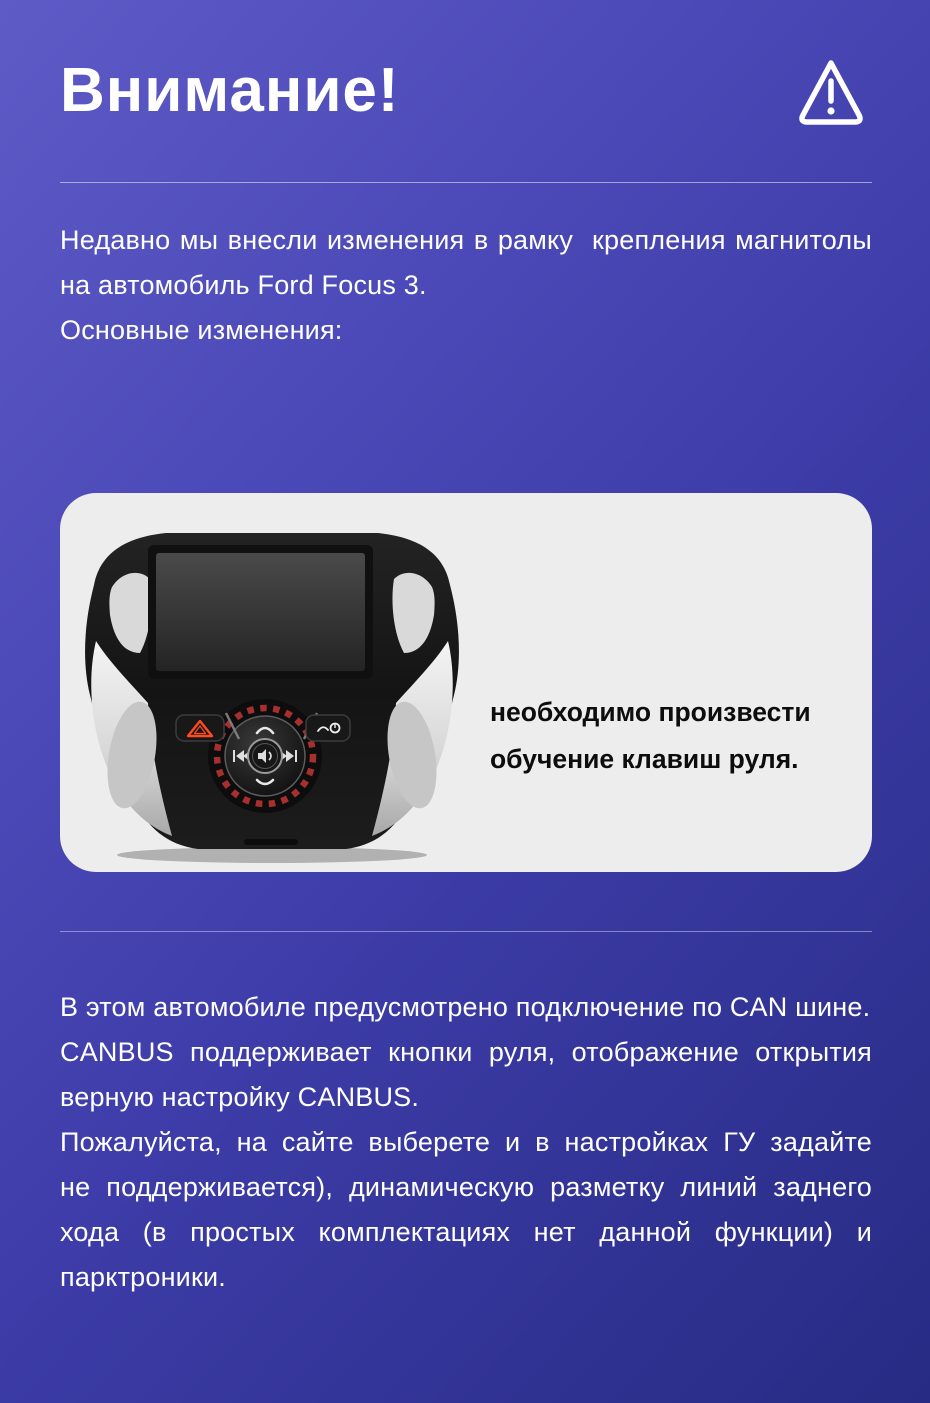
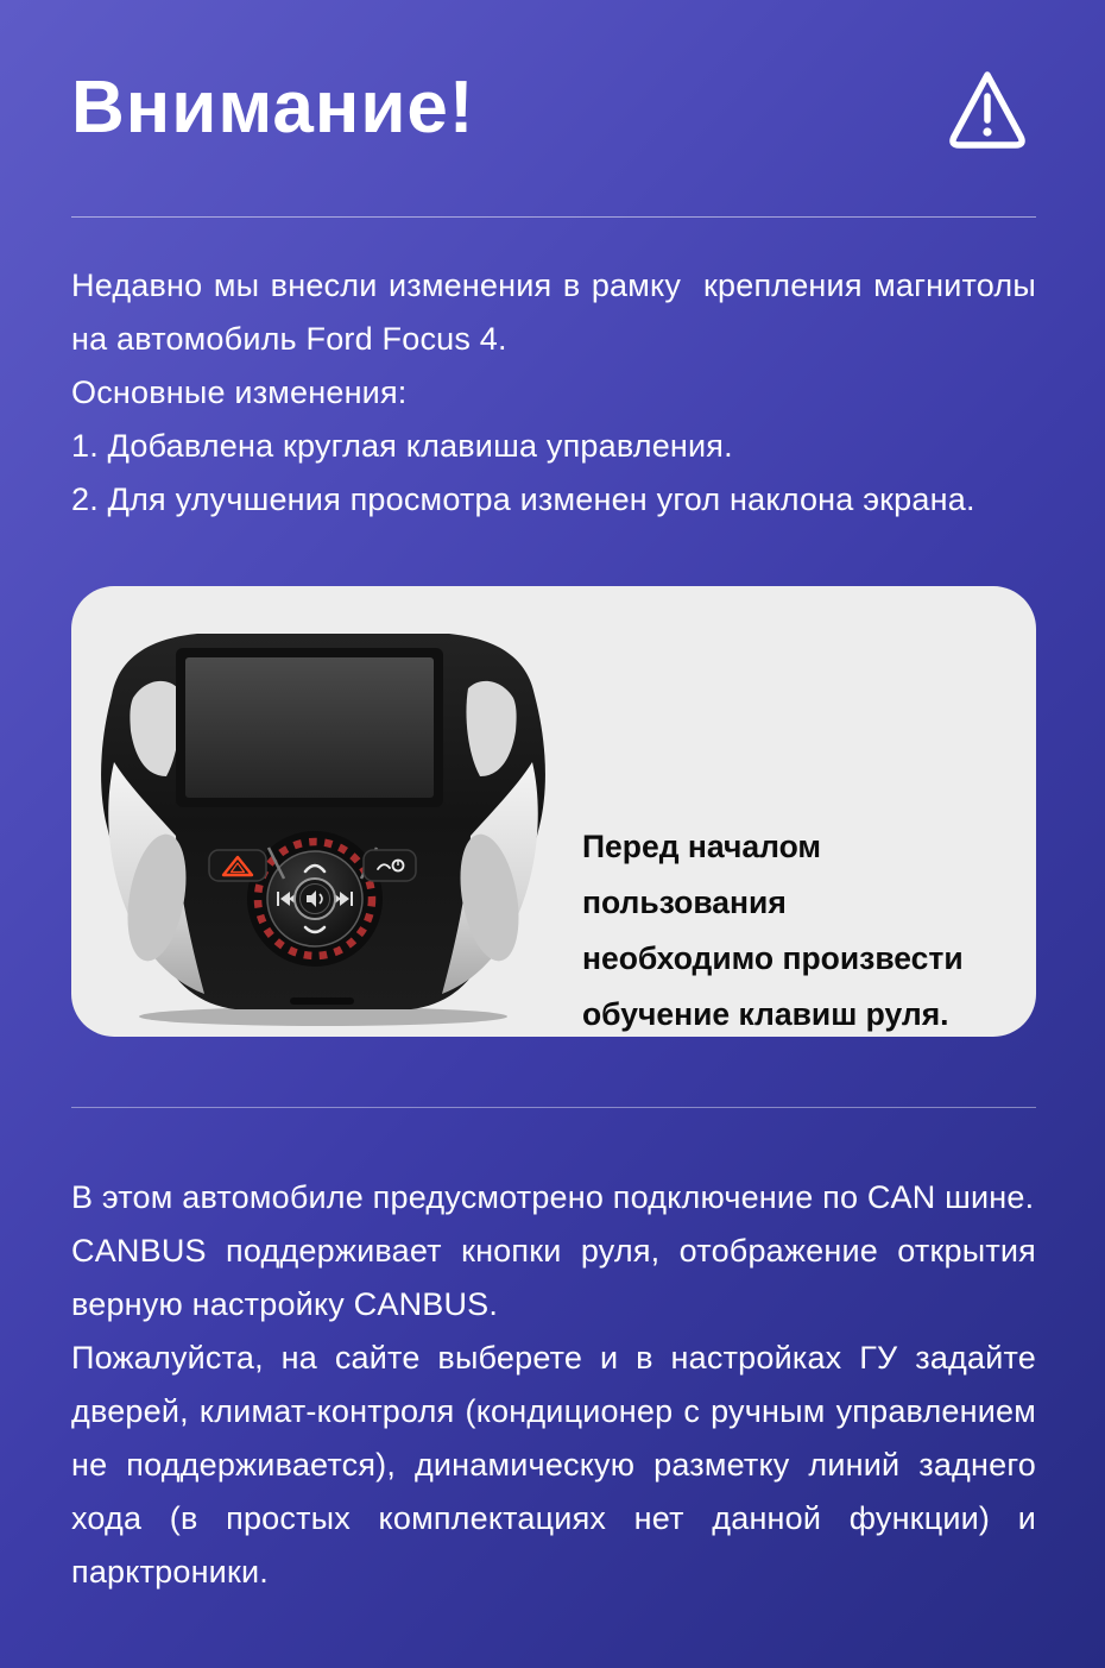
  Внимание!
  Недавно мы внесли изменения в рамку крепления магнитолы
- на автомобиль Ford Focus 3.
+ на автомобиль Ford Focus 4.
  Основные изменения:
+ 1. Добавлена круглая клавиша управления.
+ 2. Для улучшения просмотра изменен угол наклона экрана.
+ Перед началом пользования
  необходимо произвести
  обучение клавиш руля.
  В этом автомобиле предусмотрено подключение по CAN шине.
  CANBUS поддерживает кнопки руля, отображение открытия
  верную настройку CANBUS.
  Пожалуйста, на сайте выберете и в настройках ГУ задайте
+ дверей, климат-контроля (кондиционер с ручным управлением
  не поддерживается), динамическую разметку линий заднего
  хода (в простых комплектациях нет данной функции) и
  парктроники.
